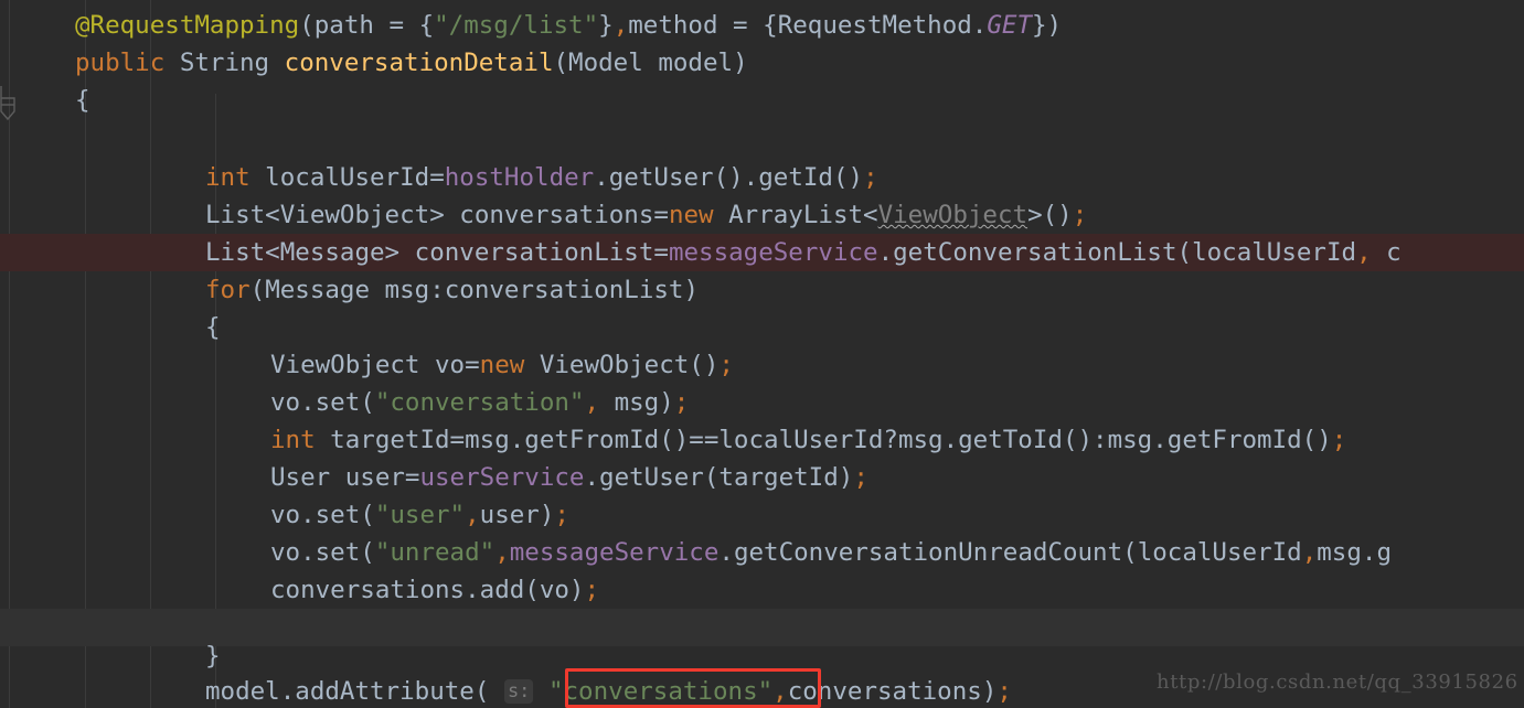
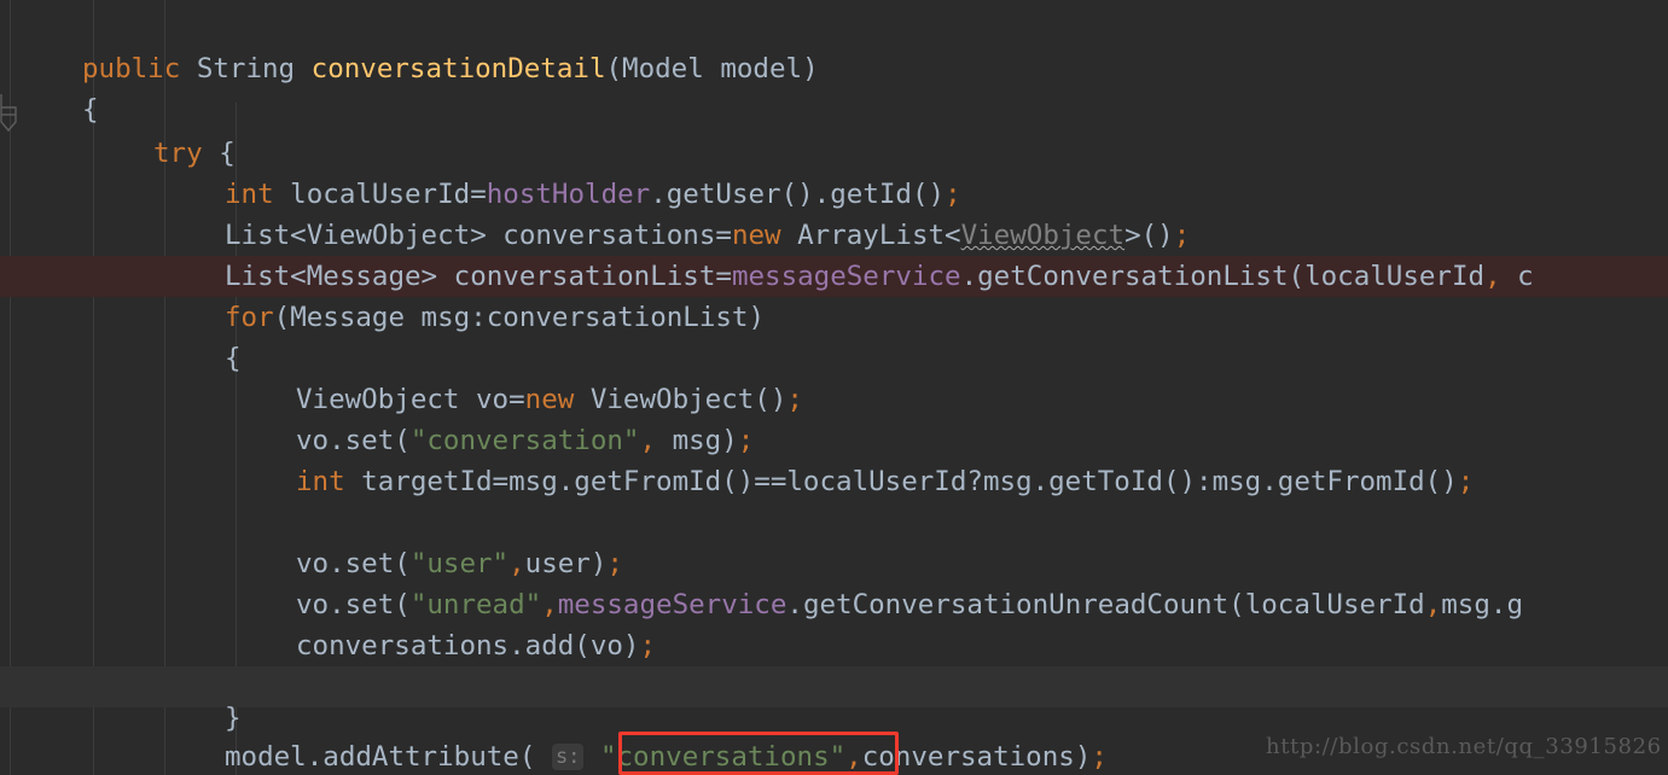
- @RequestMapping(path = {"/msg/list"},method = {RequestMethod.GET})
  public String conversationDetail(Model model)
  {
+ try {
  int localUserId=hostHolder.getUser().getId();
  List<ViewObject> conversations=new ArrayList<ViewObject>();
  List<Message> conversationList=messageService.getConversationList(localUserId, c
  for(Message msg:conversationList)
  {
  ViewObject vo=new ViewObject();
  vo.set("conversation", msg);
  int targetId=msg.getFromId()==localUserId?msg.getToId():msg.getFromId();
- User user=userService.getUser(targetId);
  vo.set("user",user);
  vo.set("unread",messageService.getConversationUnreadCount(localUserId,msg.g
  conversations.add(vo);
  }
  model.addAttribute( s: "conversations",conversations);
  http://blog.csdn.net/qq_33915826
